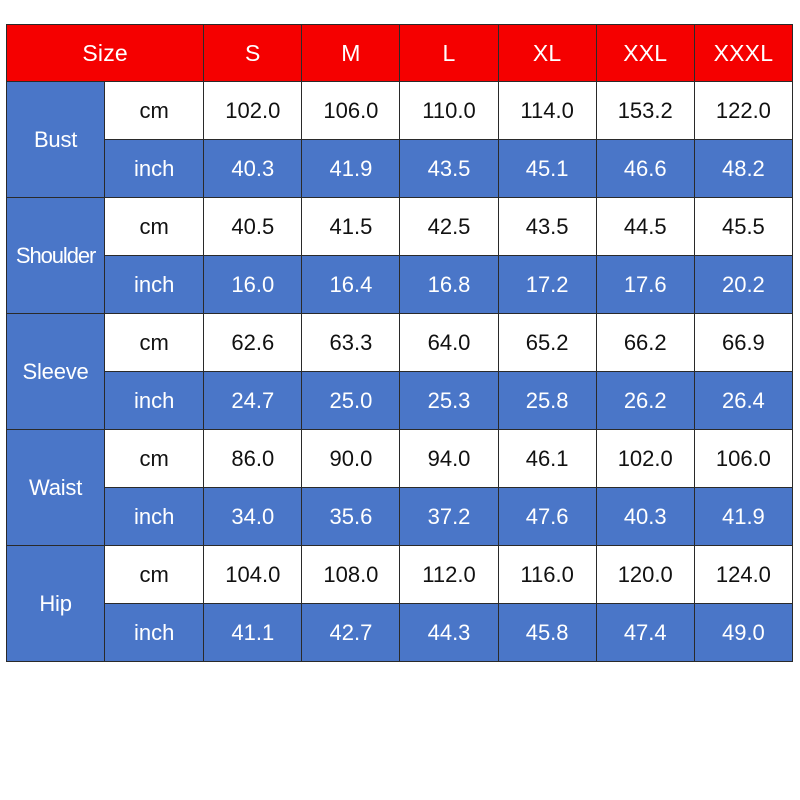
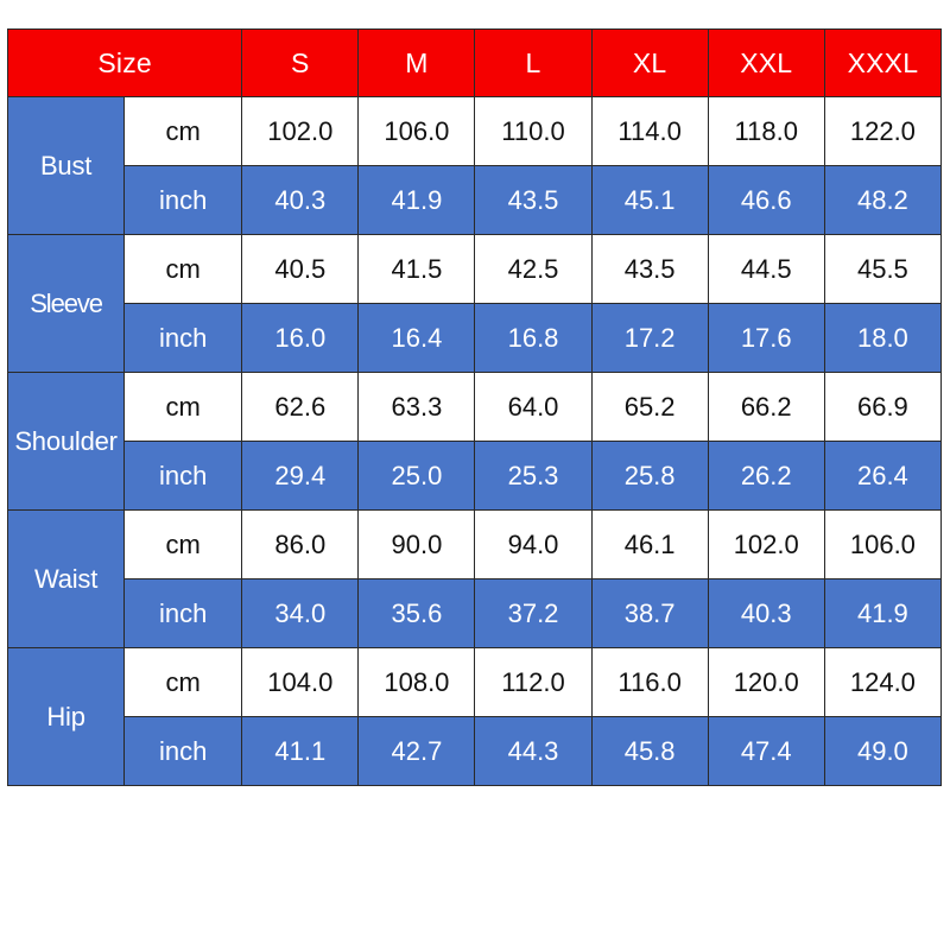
  Size	S	M	L	XL	XXL	XXXL
- Bust	cm	102.0	106.0	110.0	114.0	153.2	122.0
+ Bust	cm	102.0	106.0	110.0	114.0	118.0	122.0
  inch	40.3	41.9	43.5	45.1	46.6	48.2
- Shoulder	cm	40.5	41.5	42.5	43.5	44.5	45.5
+ Sleeve	cm	40.5	41.5	42.5	43.5	44.5	45.5
- inch	16.0	16.4	16.8	17.2	17.6	20.2
+ inch	16.0	16.4	16.8	17.2	17.6	18.0
- Sleeve	cm	62.6	63.3	64.0	65.2	66.2	66.9
+ Shoulder	cm	62.6	63.3	64.0	65.2	66.2	66.9
- inch	24.7	25.0	25.3	25.8	26.2	26.4
+ inch	29.4	25.0	25.3	25.8	26.2	26.4
  Waist	cm	86.0	90.0	94.0	46.1	102.0	106.0
- inch	34.0	35.6	37.2	47.6	40.3	41.9
+ inch	34.0	35.6	37.2	38.7	40.3	41.9
  Hip	cm	104.0	108.0	112.0	116.0	120.0	124.0
  inch	41.1	42.7	44.3	45.8	47.4	49.0
